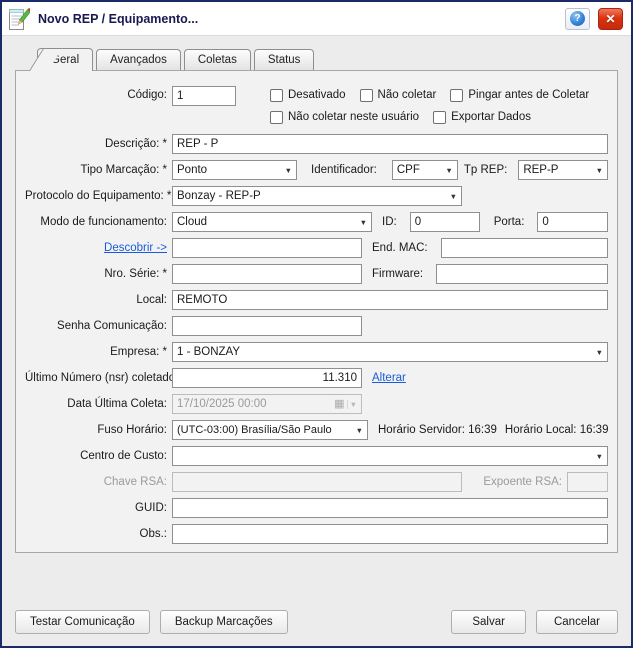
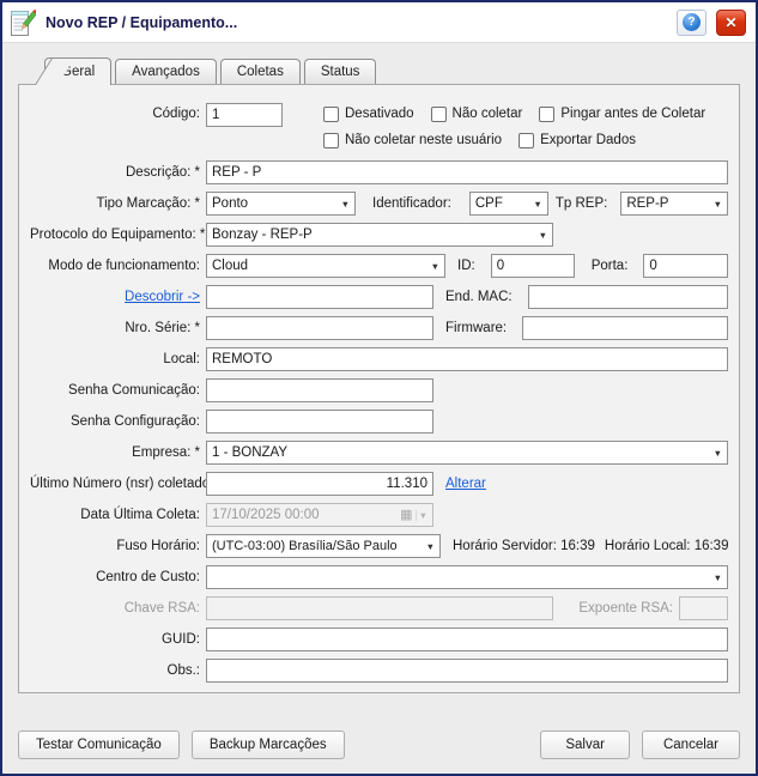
  Novo REP / Equipamento...
  ?
  ✕
  Geral
  Avançados
  Coletas
  Status
  Código:
  1
  Desativado
  Não coletar
  Pingar antes de Coletar
  Não coletar neste usuário
  Exportar Dados
  Descrição: *
  REP - P
  Tipo Marcação: *
  Ponto
  ▼
  Identificador:
  CPF
  ▼
  Tp REP:
  REP-P
  ▼
  Protocolo do Equipamento: *
  Bonzay - REP-P
  ▼
  Modo de funcionamento:
  Cloud
  ▼
  ID:
  0
  Porta:
  0
  Descobrir ->
  End. MAC:
  Nro. Série: *
  Firmware:
  Local:
  REMOTO
  Senha Comunicação:
+ Senha Configuração:
  Empresa: *
  1 - BONZAY
  ▼
  Último Número (nsr) coletad
  11.310
  Alterar
  Data Última Coleta:
  17/10/2025 00:00
  ▦
  ▼
  Fuso Horário:
  (UTC-03:00) Brasília/São Paulo
  ▼
  Horário Servidor: 16:39
  Horário Local: 16:39
  Centro de Custo:
  ▼
  Chave RSA:
  Expoente RSA:
  GUID:
  Obs.:
  Testar Comunicação
  Backup Marcações
  Salvar
  Cancelar
